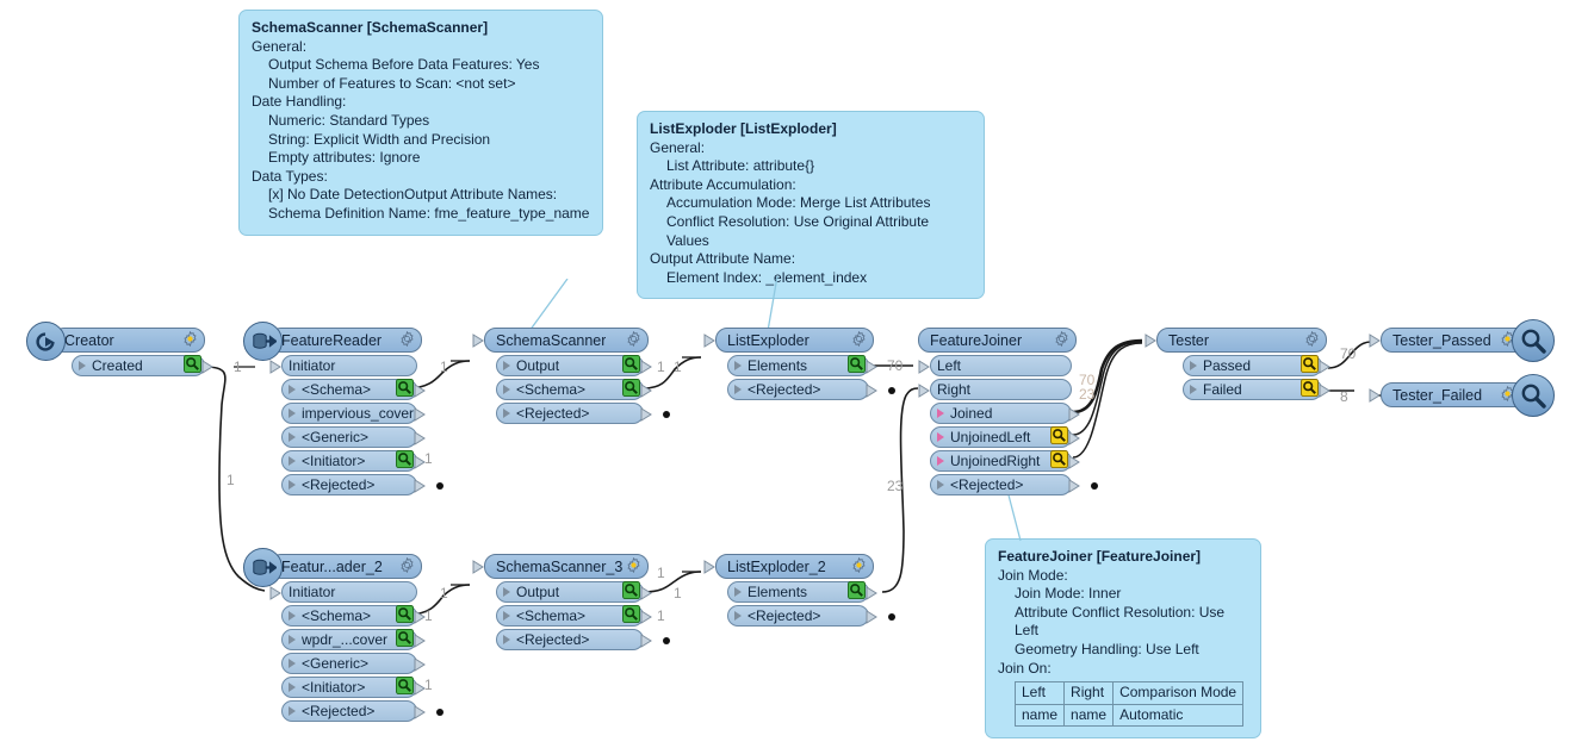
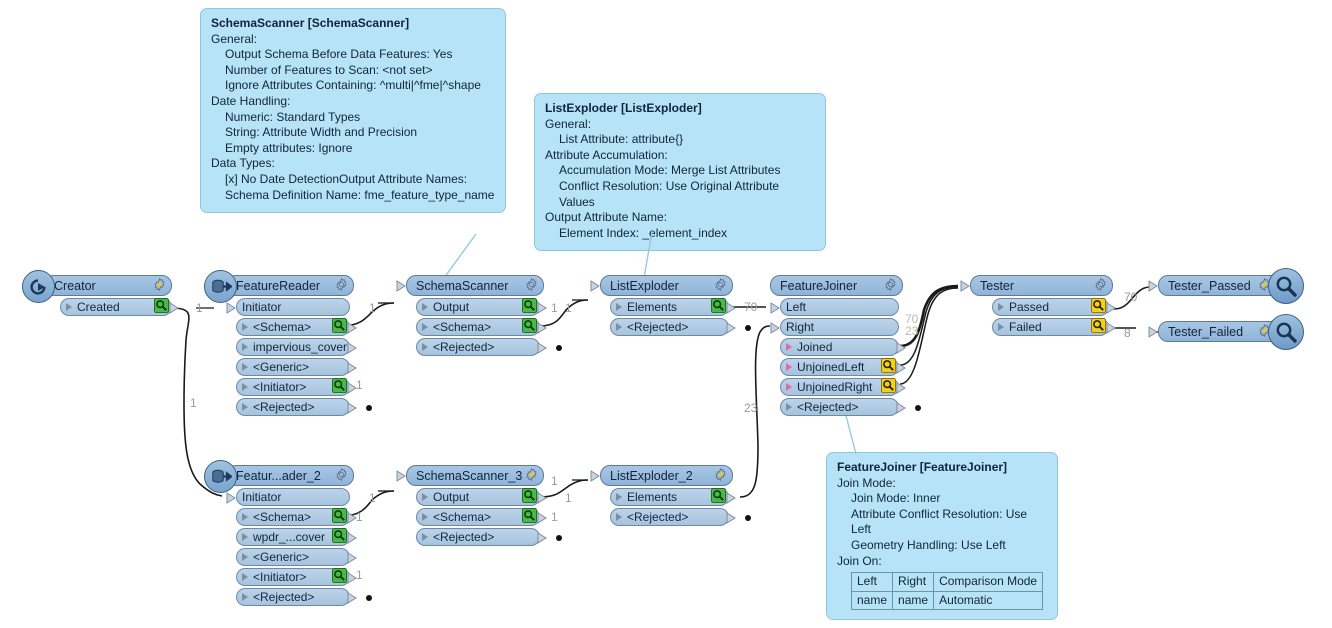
  SchemaScanner [SchemaScanner]
  General:
  Output Schema Before Data Features: Yes
  Number of Features to Scan: <not set>
+ Ignore Attributes Containing: ^multi|^fme|^shape
  Date Handling:
  Numeric: Standard Types
- String: Explicit Width and Precision
+ String: Attribute Width and Precision
  Empty attributes: Ignore
  Data Types:
  [x] No Date DetectionOutput Attribute Names:
  Schema Definition Name: fme_feature_type_name
  ListExploder [ListExploder]
  General:
  List Attribute: attribute{}
  Attribute Accumulation:
  Accumulation Mode: Merge List Attributes
  Conflict Resolution: Use Original Attribute Values
  Output Attribute Name:
  Element Index: _lement_index
  FeatureJoiner [FeatureJoiner]
  Join Mode:
  Join Mode: Inner
  Attribute Conflict Resolution: Use Left
  Geometry Handling: Use Left
  Join On:
  Left	Right	Comparison Mode
  name	name	Automatic
  Creator
  Created
  FeatureReader
  Initiator
  <Schema>
  impervious_cover
  <Generic>
  <Initiator>
  <Rejected>
  SchemaScanner
  Output
  <Schema>
  <Rejected>
  ListExploder
  Elements
  <Rejected>
  FeatureJoiner
  Left
  Right
  Joined
  UnjoinedLeft
  UnjoinedRight
  <Rejected>
  Tester
  Passed
  Failed
  Tester_Passed
  Tester_Failed
  Featur...ader_2
  Initiator
  <Schema>
  wpdr_...cover
  <Generic>
  <Initiator>
  <Rejected>
  SchemaScanner_3
  Output
  <Schema>
  <Rejected>
  ListExploder_2
  Elements
  <Rejected>
  1
  1
  1
  1
  1
  1
  70
  70
  23
  23
  70
  8
  1
  1
  1
  1
  1
  1
